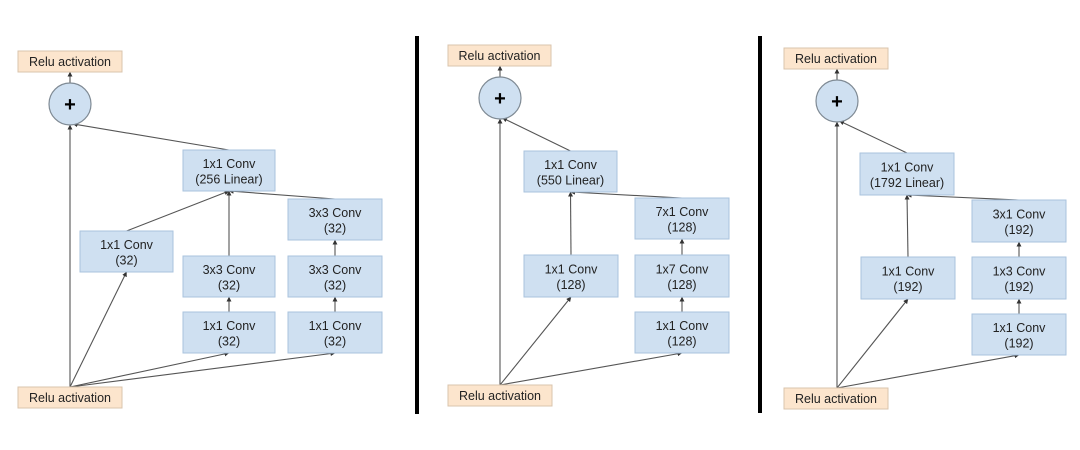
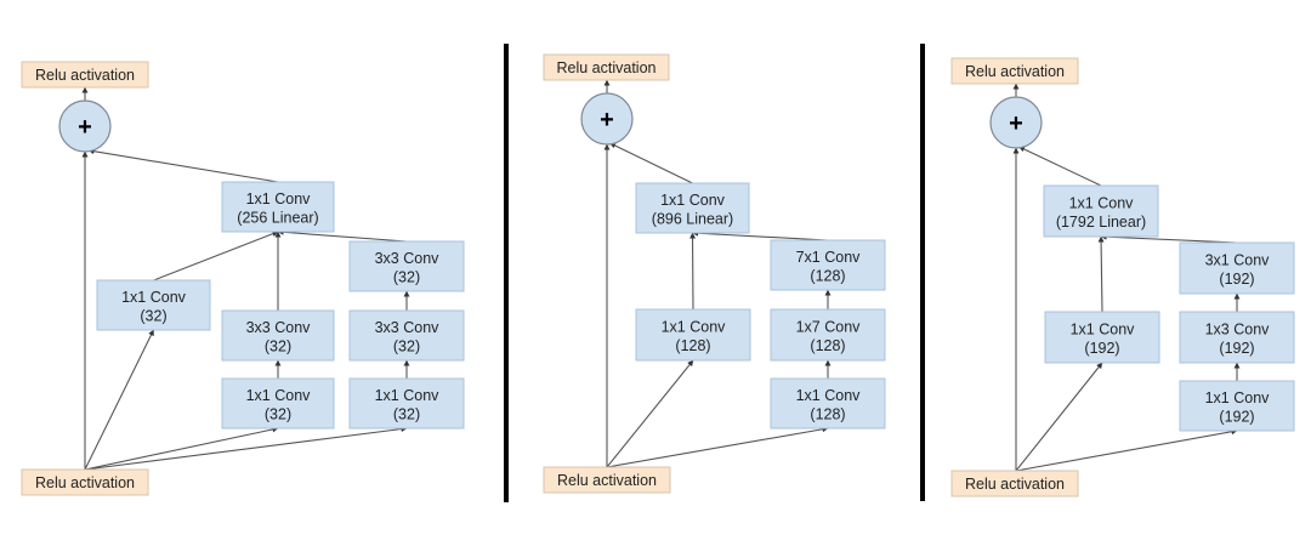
  Relu activation
  Relu activation
  +
  1x1 Conv
  (256 Linear)
  1x1 Conv
  (32)
  1x1 Conv
  (32)
  3x3 Conv
  (32)
  1x1 Conv
  (32)
  3x3 Conv
  (32)
  3x3 Conv
  (32)
  Relu activation
  Relu activation
  +
  1x1 Conv
- (550 Linear)
+ (896 Linear)
  1x1 Conv
  (128)
  1x1 Conv
  (128)
  1x7 Conv
  (128)
  7x1 Conv
  (128)
  Relu activation
  Relu activation
  +
  1x1 Conv
  (1792 Linear)
  1x1 Conv
  (192)
  1x1 Conv
  (192)
  1x3 Conv
  (192)
  3x1 Conv
  (192)
